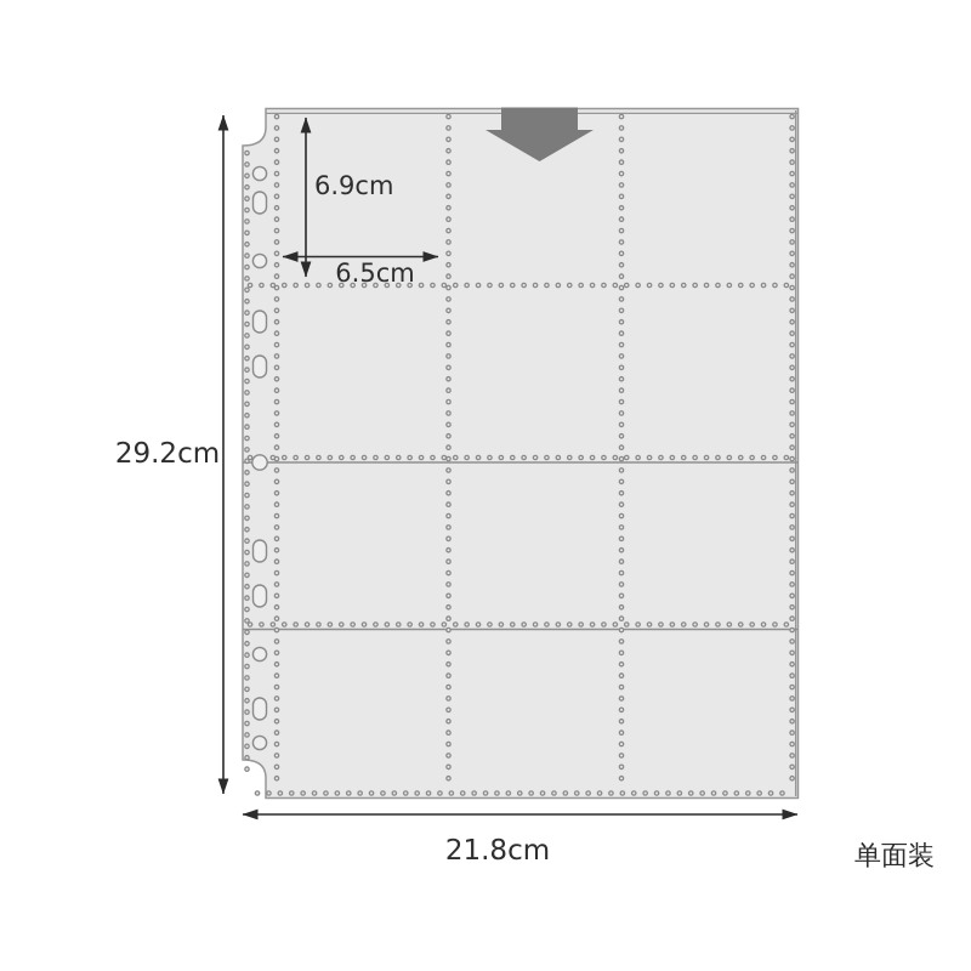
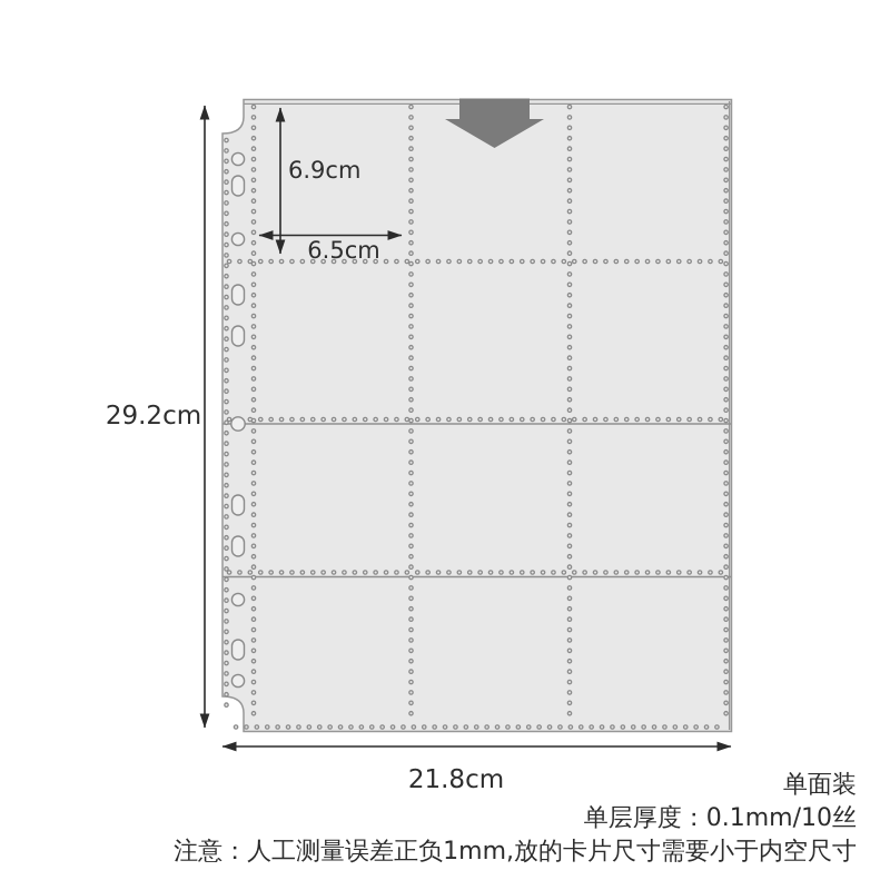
  29.2cm
  21.8cm
  6.9cm
  6.5cm
  单面装
+ 单层厚度：0.1mm/10丝
+ 注意：人工测量误差正负1mm,放的卡片尺寸需要小于内空尺寸
